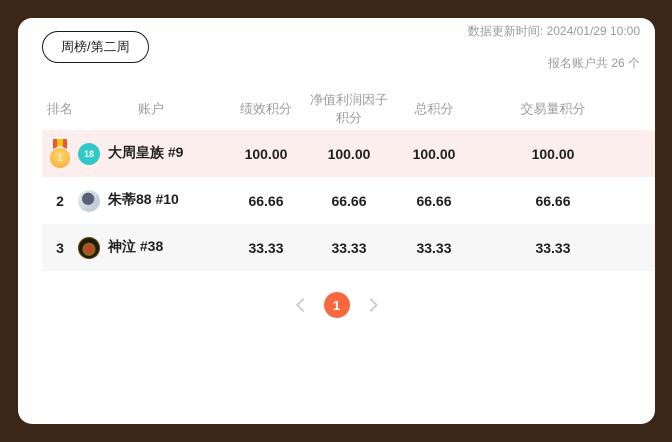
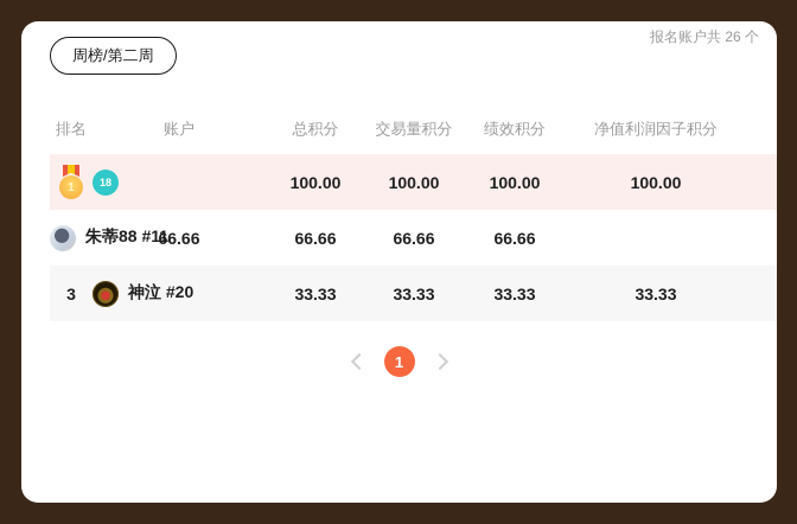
  周榜/第二周
- 数据更新时间: 2024/01/29 10:00
  报名账户共 26 个
  排名
  账户
- 绩效积分
+ 总积分
- 净值利润因子积分
+ 交易量积分
- 总积分
+ 绩效积分
- 交易量积分
+ 净值利润因子积分
  1
  18
- 大周皇族 #9
  100.00
  100.00
  100.00
  100.00
- 2
- 朱蒂88 #10
+ 朱蒂88 #11
  66.66
  66.66
  66.66
  66.66
  3
- 神泣 #38
+ 神泣 #20
  33.33
  33.33
  33.33
  33.33
  1
